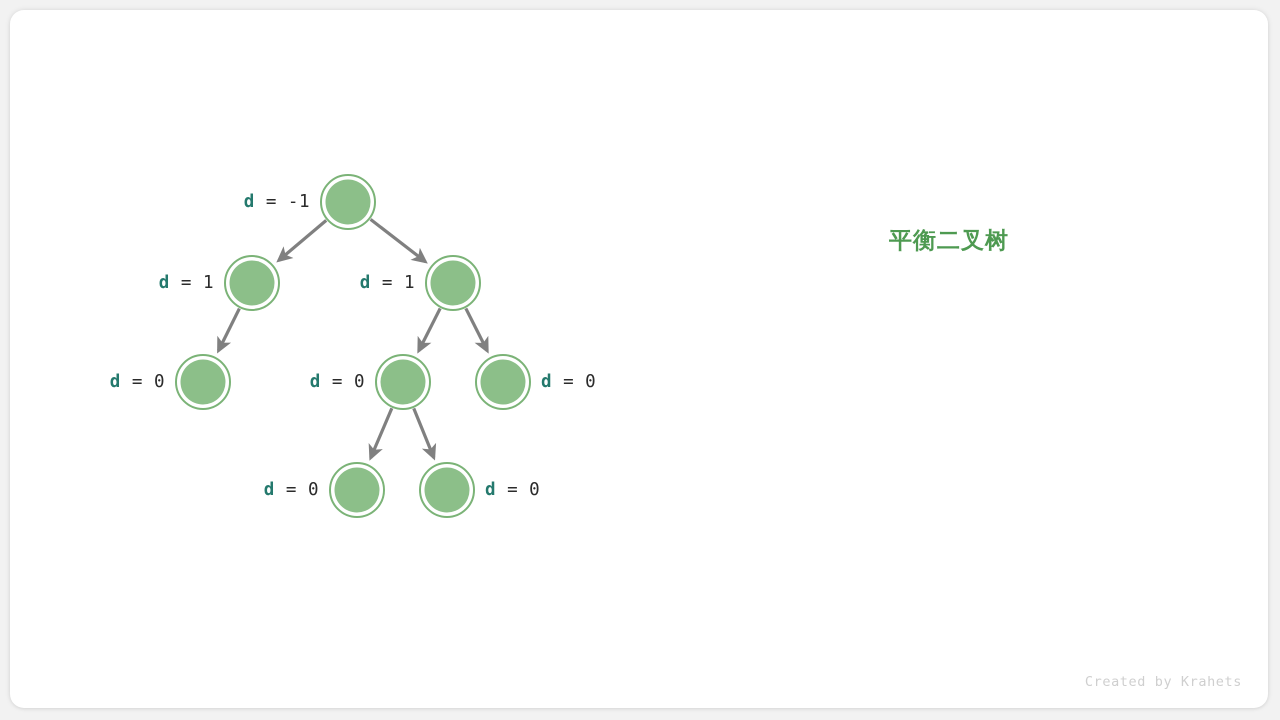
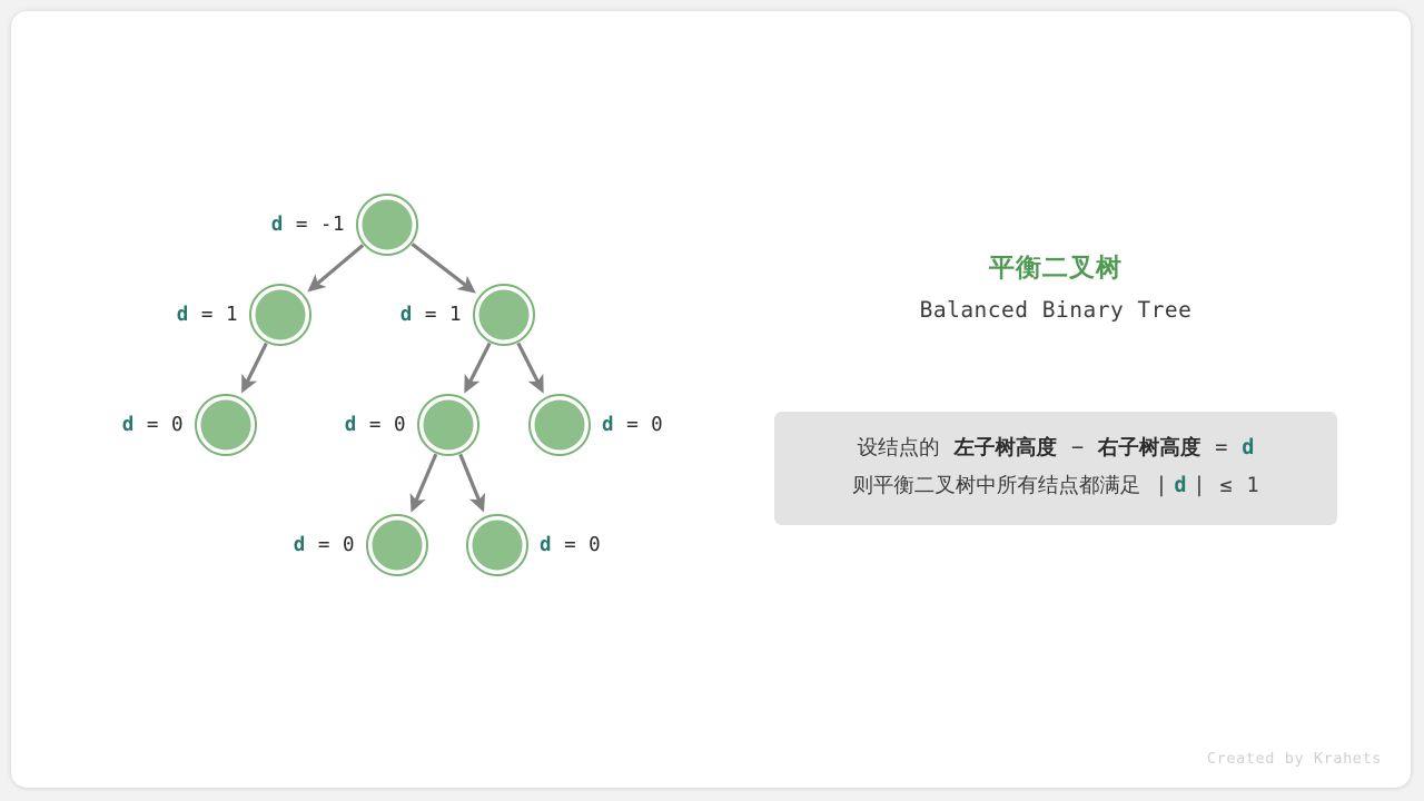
  d = -1
  d = 1
  d = 1
  d = 0
  d = 0
  d = 0
  d = 0
  d = 0
  平衡二叉树
+ Balanced Binary Tree
+ 设结点的 左子树高度 − 右子树高度 = d
+ 则平衡二叉树中所有结点都满足 | d | ≤ 1
  Created by Krahets
